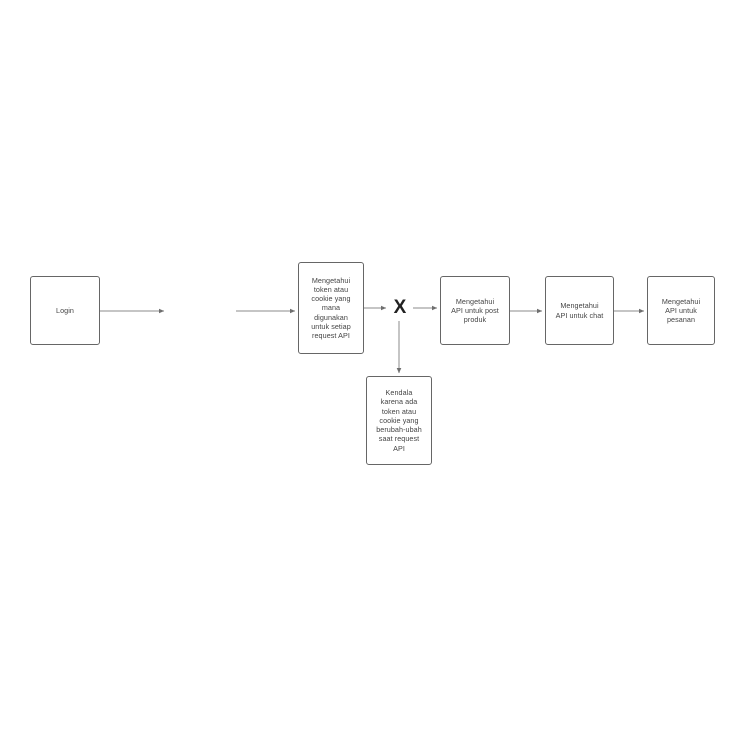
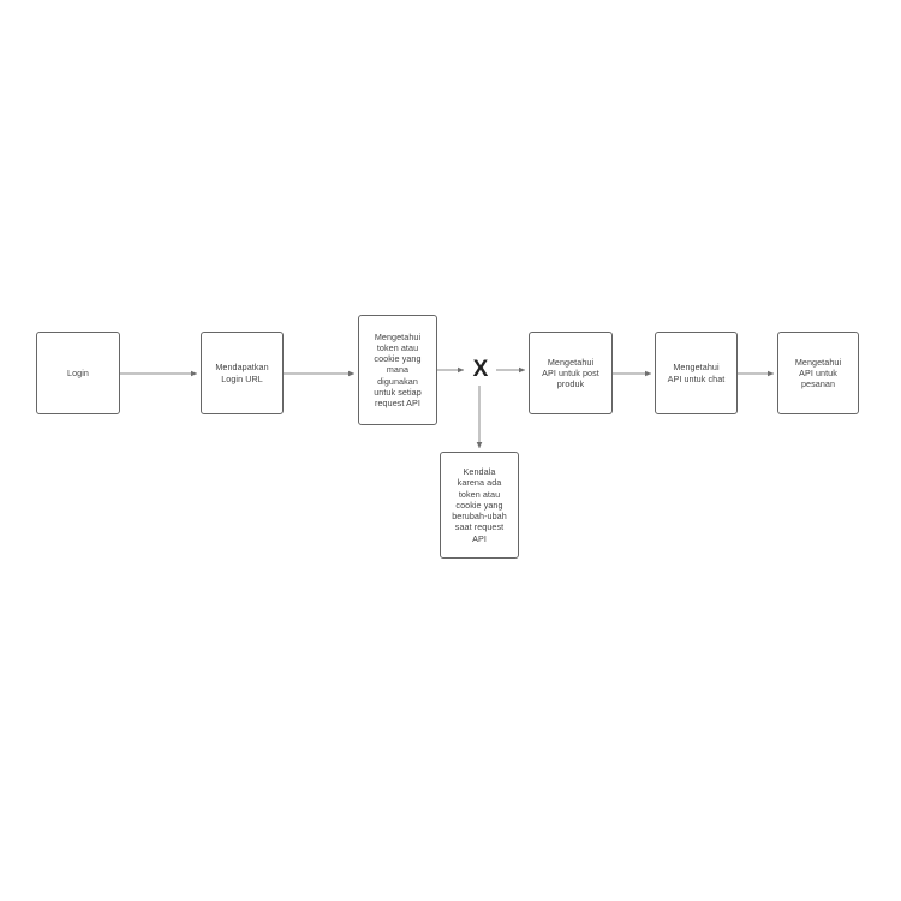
  Login
+ Mendapatkan
+ Login URL
  Mengetahui
  token atau
  cookie yang
  mana
  digunakan
  untuk setiap
  request API
  X
  Mengetahui
  API untuk post
  produk
  Mengetahui
  API untuk chat
  Mengetahui
  API untuk
  pesanan
  Kendala
  karena ada
  token atau
  cookie yang
  berubah-ubah
  saat request
  API
